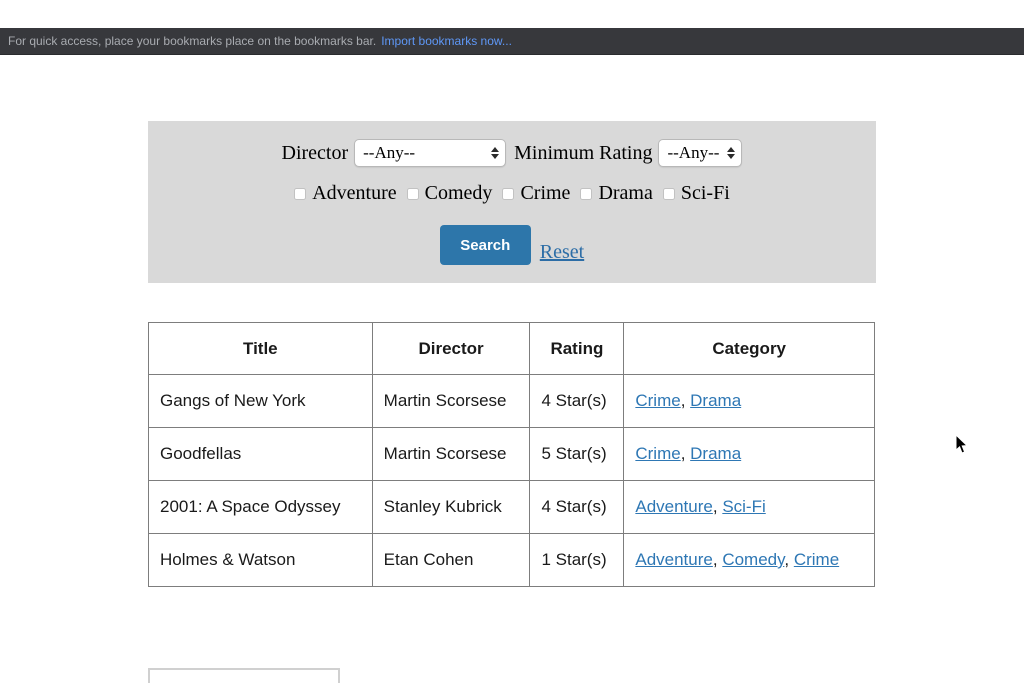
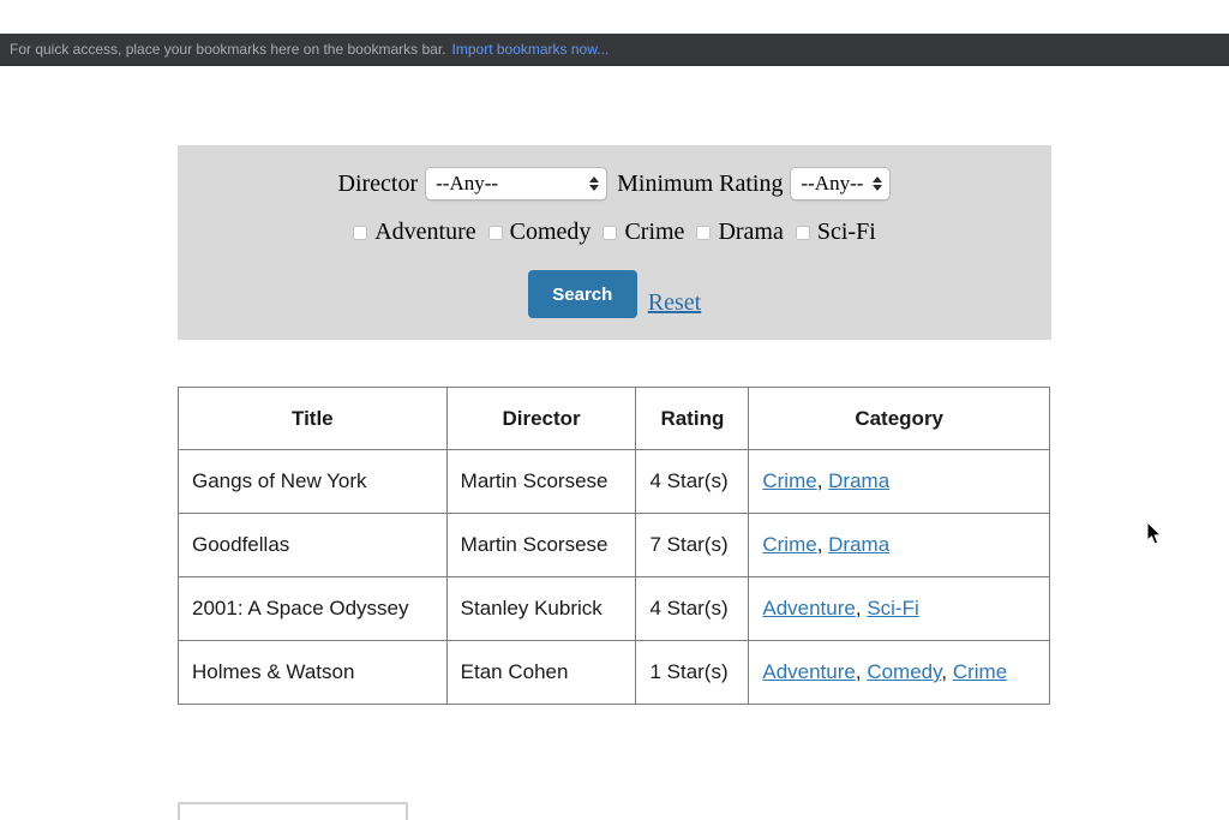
- For quick access, place your bookmarks place on the bookmarks bar.
+ For quick access, place your bookmarks here on the bookmarks bar.
  Import bookmarks now...
  Director
  --Any--
  Minimum Rating
  --Any--
  Adventure
  Comedy
  Crime
  Drama
  Sci-Fi
  Search
  Reset
  Title	Director	Rating	Category
  Gangs of New York	Martin Scorsese	4 Star(s)	Crime, Drama
- Goodfellas	Martin Scorsese	5 Star(s)	Crime, Drama
+ Goodfellas	Martin Scorsese	7 Star(s)	Crime, Drama
  2001: A Space Odyssey	Stanley Kubrick	4 Star(s)	Adventure, Sci-Fi
  Holmes & Watson	Etan Cohen	1 Star(s)	Adventure, Comedy, Crime
